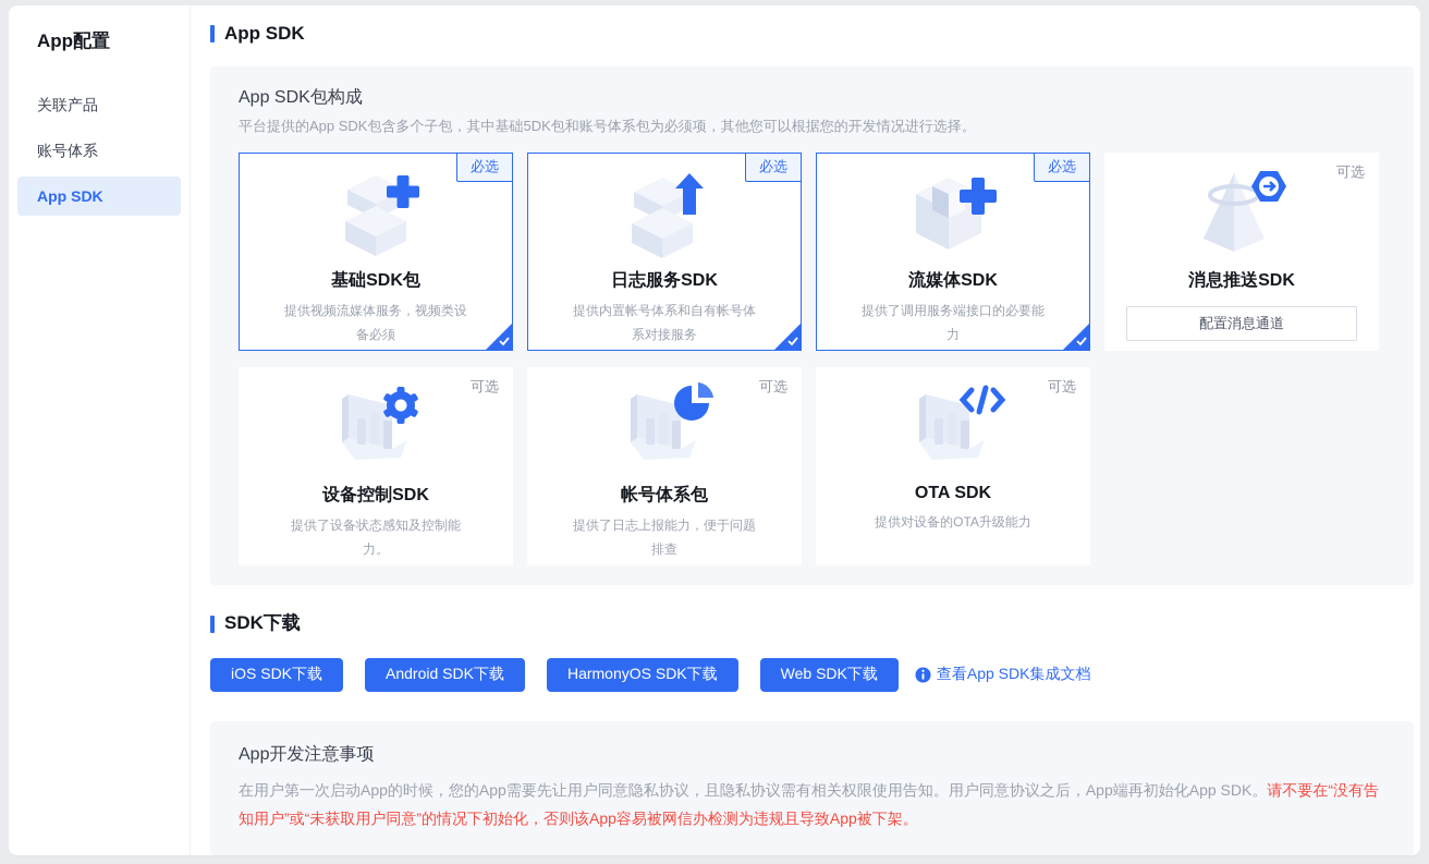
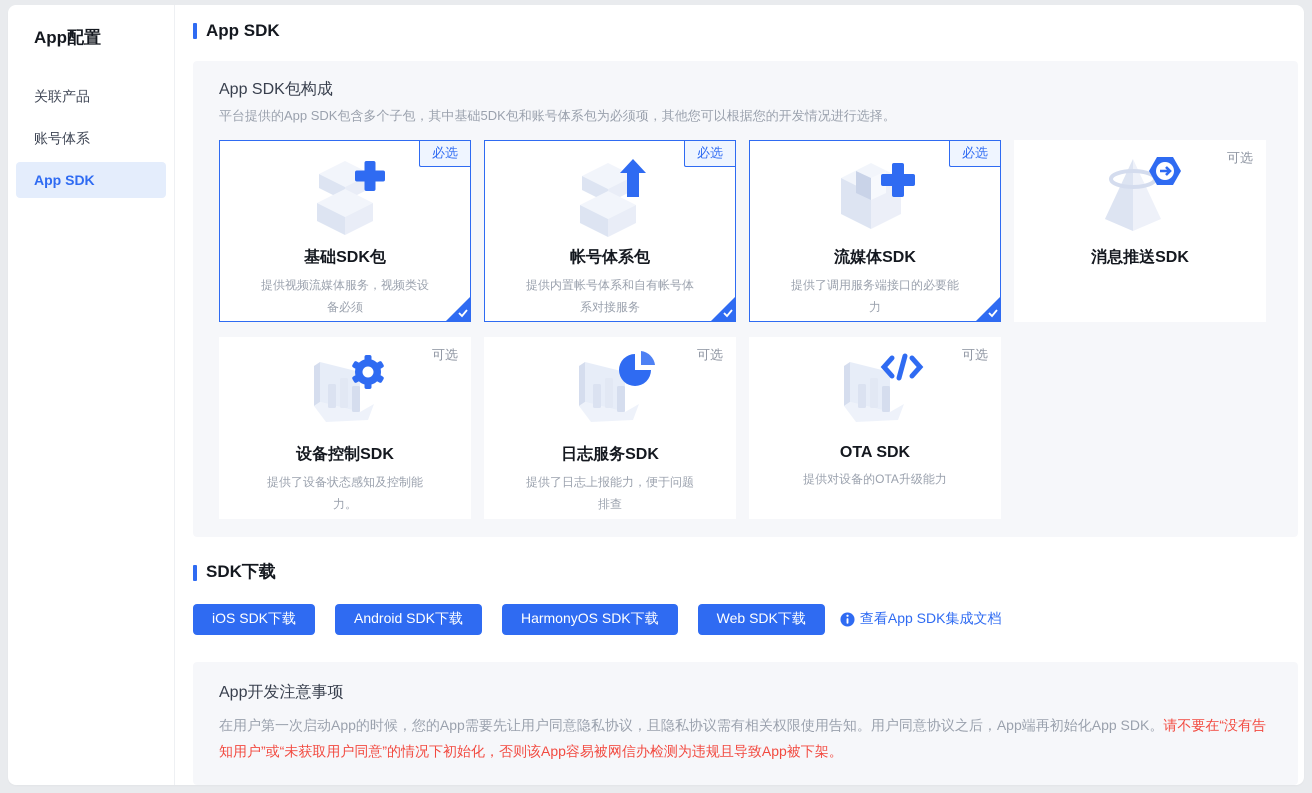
  App配置
  关联产品
  账号体系
  App SDK
  App SDK
  App SDK包构成
  平台提供的App SDK包含多个子包，其中基础5DK包和账号体系包为必须项，其他您可以根据您的开发情况进行选择。
  必选
  基础SDK包
  提供视频流媒体服务，视频类设备必须
  必选
- 日志服务SDK
+ 帐号体系包
  提供内置帐号体系和自有帐号体系对接服务
  必选
  流媒体SDK
  提供了调用服务端接口的必要能力
  可选
  消息推送SDK
- 配置消息通道
  可选
  设备控制SDK
  提供了设备状态感知及控制能力。
  可选
- 帐号体系包
+ 日志服务SDK
  提供了日志上报能力，便于问题排查
  可选
  OTA SDK
  提供对设备的OTA升级能力
  SDK下载
  iOS SDK下载
  Android SDK下载
  HarmonyOS SDK下载
  Web SDK下载
  查看App SDK集成文档
  App开发注意事项
  在用户第一次启动App的时候，您的App需要先让用户同意隐私协议，且隐私协议需有相关权限使用告知。用户同意协议之后，App端再初始化App SDK。请不要在“没有告知用户”或“未获取用户同意”的情况下初始化，否则该App容易被网信办检测为违规且导致App被下架。
